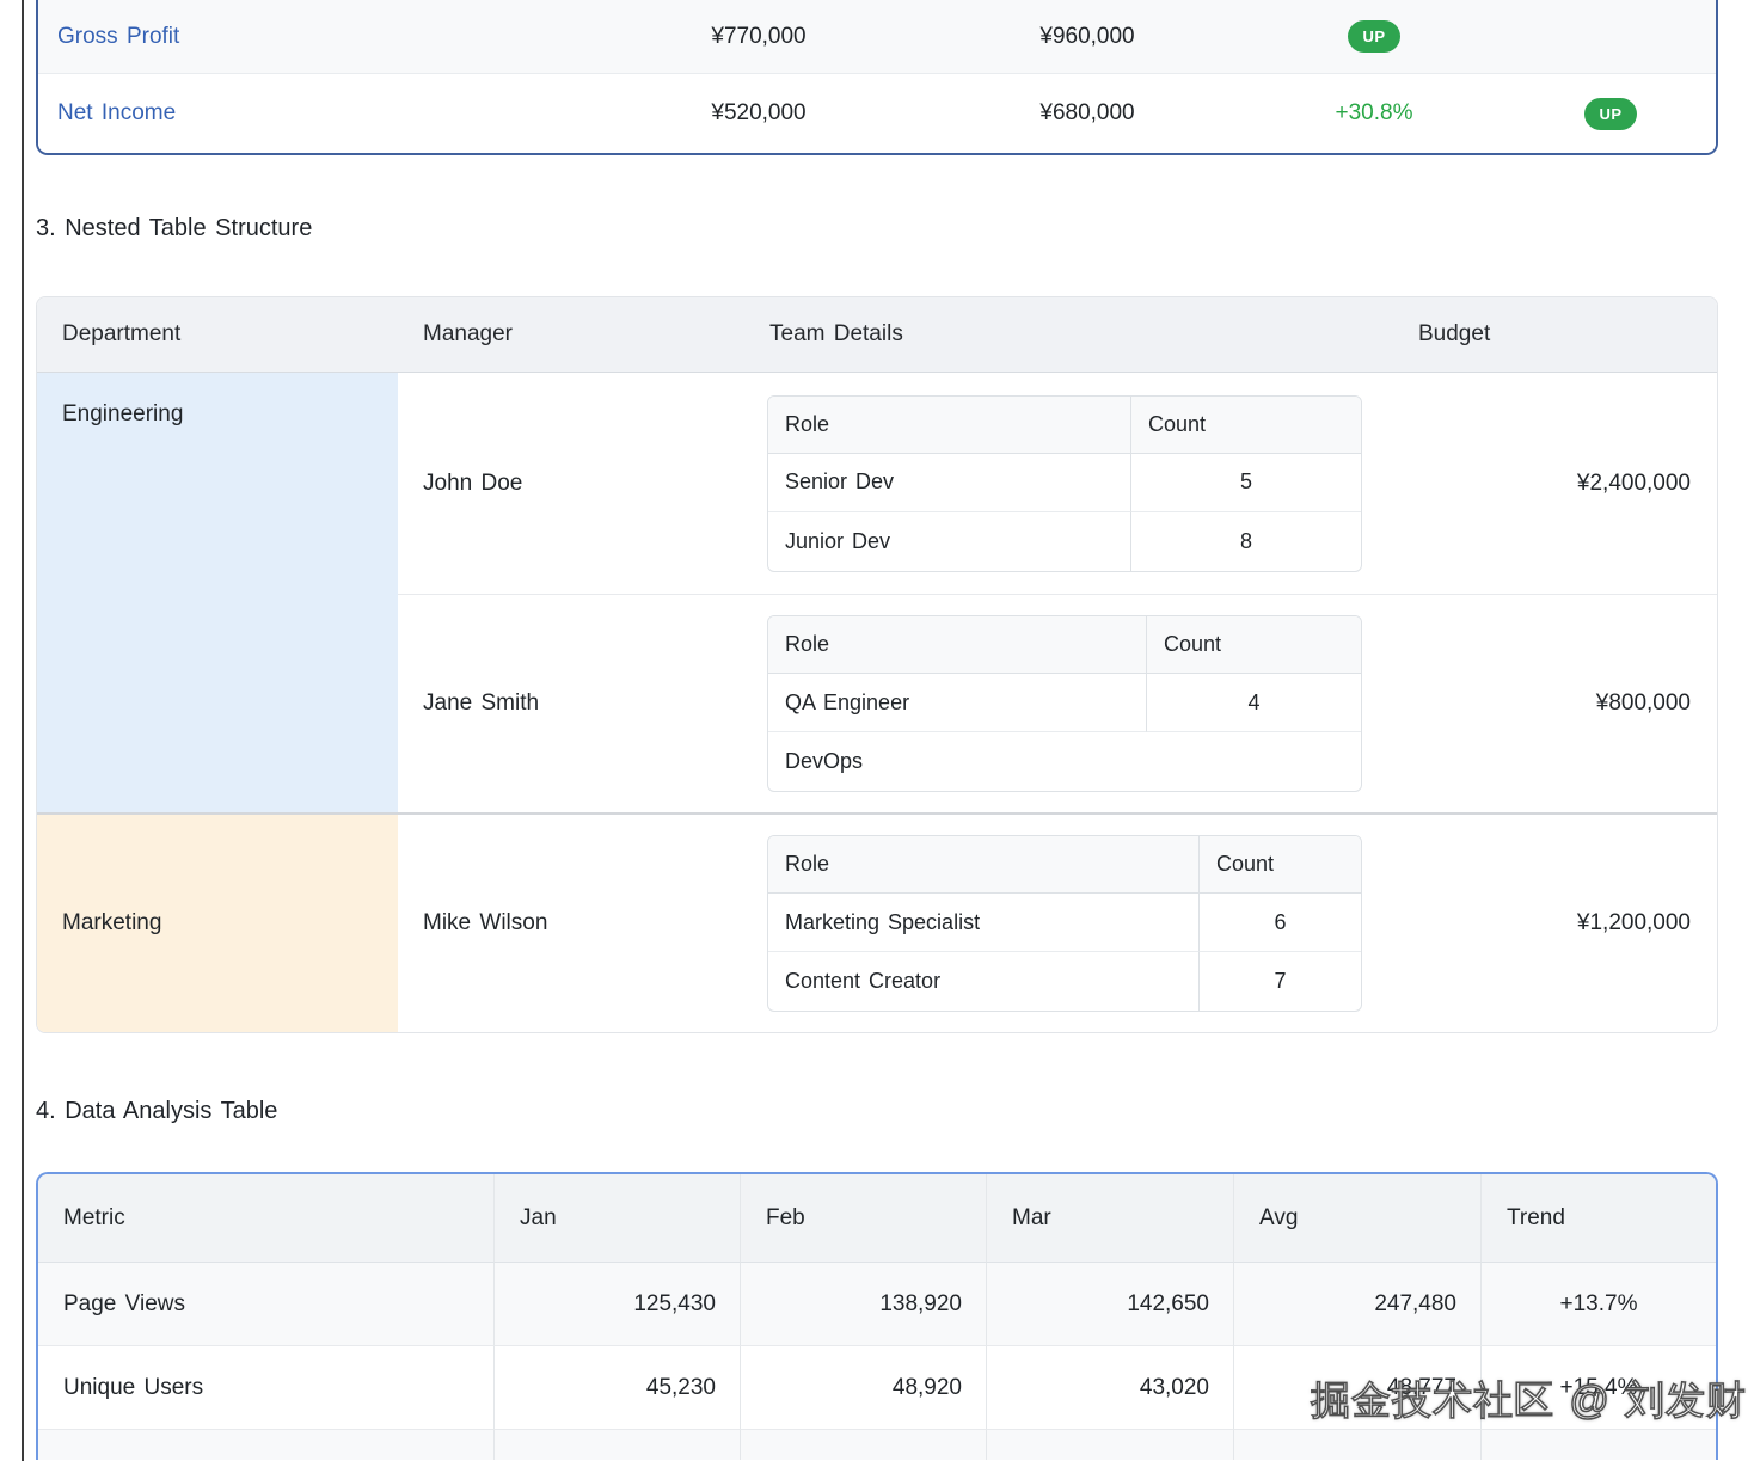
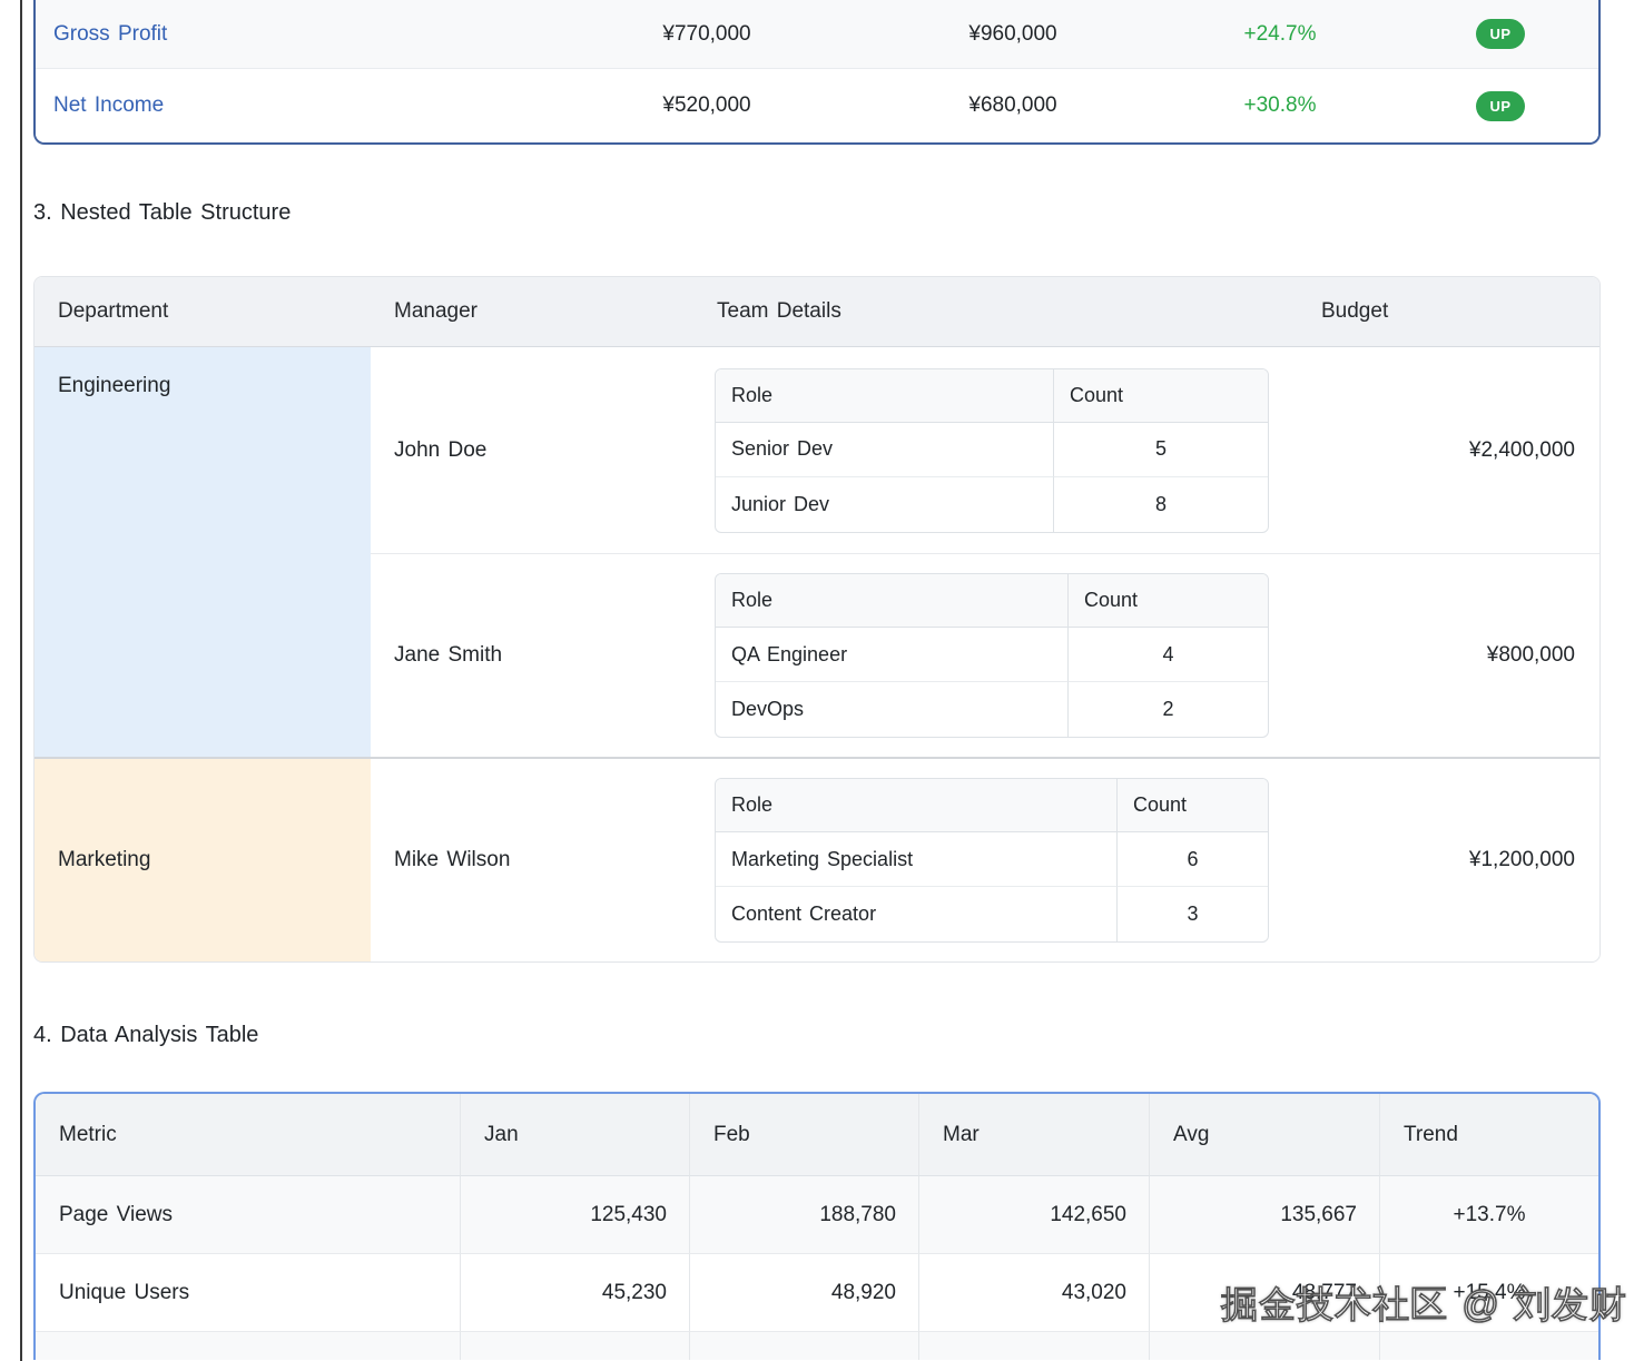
  Gross Profit
  ¥770,000
  ¥960,000
+ +24.7%
  UP
  Net Income
  ¥520,000
  ¥680,000
  +30.8%
  UP
  3. Nested Table Structure
  Department
  Manager
  Team Details
  Budget
  Engineering
  John Doe
  Role
  Count
  Senior Dev
  5
  Junior Dev
  8
  ¥2,400,000
  Jane Smith
  Role
  Count
  QA Engineer
  4
  DevOps
+ 2
  ¥800,000
  Marketing
  Mike Wilson
  Role
  Count
  Marketing Specialist
  6
  Content Creator
- 7
+ 3
  ¥1,200,000
  4. Data Analysis Table
  Metric
  Jan
  Feb
  Mar
  Avg
  Trend
  Page Views
  125,430
- 138,920
+ 188,780
  142,650
- 247,480
+ 135,667
  +13.7%
  Unique Users
  45,230
  48,920
  43,020
  48,777
  +15.4%
  掘金技术社区 @ 刘发财
